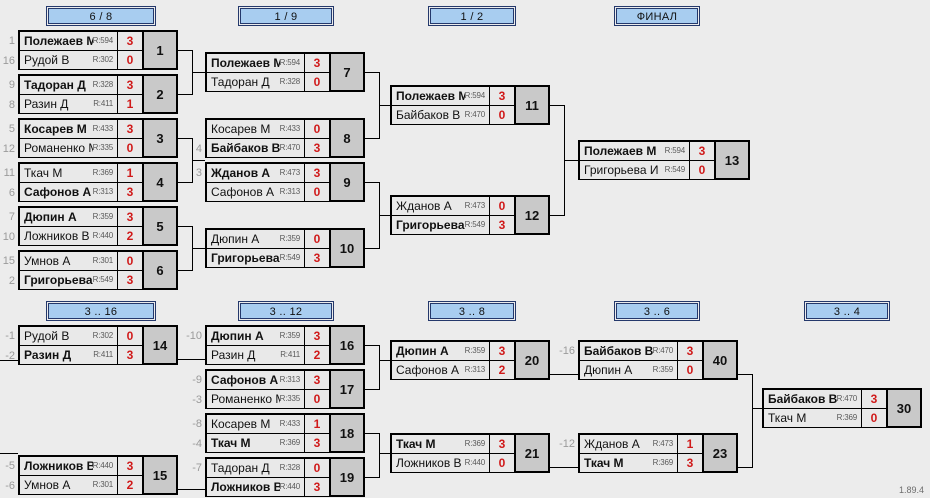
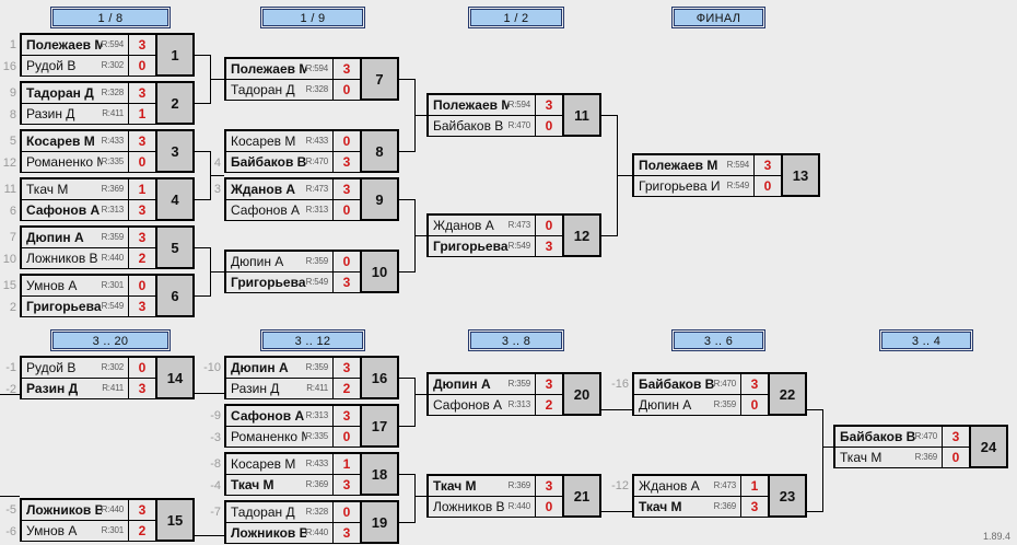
- 6 / 8
+ 1 / 8
  1 / 9
  1 / 2
  ФИНАЛ
- 3 .. 16
+ 3 .. 20
  3 .. 12
  3 .. 8
  3 .. 6
  3 .. 4
  Полежаев М
  R:594
  3
  Рудой В
  R:302
  0
  1
  1
  16
  Тадоран Д
  R:328
  3
  Разин Д
  R:411
  1
  2
  9
  8
  Косарев М
  R:433
  3
  Романенко
  R:335
  0
  3
  5
  12
  Ткач М
  R:369
  1
  Сафонов А
  R:313
  3
  4
  11
  6
  Дюпин А
  R:359
  3
  Ложников В
  R:440
  2
  5
  7
  10
  Умнов А
  R:301
  0
  Григорьева
  R:549
  3
  6
  15
  2
  Полежаев М
  R:594
  3
  Тадоран Д
  R:328
  0
  7
  Косарев М
  R:433
  0
  Байбаков В
  R:470
  3
  8
  4
  Жданов А
  R:473
  3
  Сафонов А
  R:313
  0
  9
  3
  Дюпин А
  R:359
  0
  Григорьева
  R:549
  3
  10
  Полежаев М
  R:594
  3
  Байбаков В
  R:470
  0
  11
  Жданов А
  R:473
  0
  Григорьева
  R:549
  3
  12
  Полежаев М
  R:594
  3
  Григорьева И
  R:549
  0
  13
  Рудой В
  R:302
  0
  Разин Д
  R:411
  3
  14
  -1
  -2
  Ложников В
  R:440
  3
  Умнов А
  R:301
  2
  15
  -5
  -6
  Дюпин А
  R:359
  3
  Разин Д
  R:411
  2
  16
  -10
  Сафонов А
  R:313
  3
  Романенко
  R:335
  0
  17
  -9
  -3
  Косарев М
  R:433
  1
  Ткач М
  R:369
  3
  18
  -8
  -4
  Тадоран Д
  R:328
  0
  Ложников В
  R:440
  3
  19
  -7
  Дюпин А
  R:359
  3
  Сафонов А
  R:313
  2
  20
  Ткач М
  R:369
  3
  Ложников В
  R:440
  0
  21
  Байбаков В
  R:470
  3
  Дюпин А
  R:359
  0
- 40
+ 22
  -16
  Жданов А
  R:473
  1
  Ткач М
  R:369
  3
  23
  -12
  Байбаков В
  R:470
  3
  Ткач М
  R:369
  0
- 30
+ 24
  1.89.4
